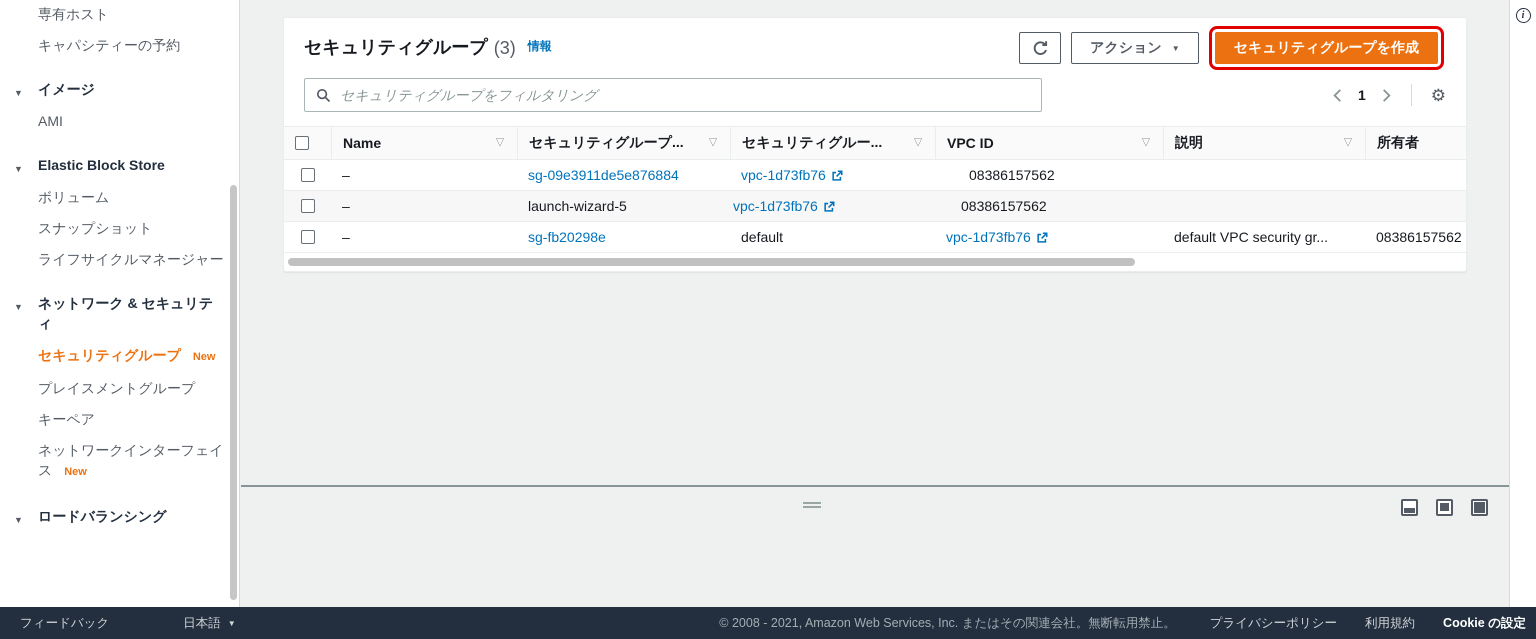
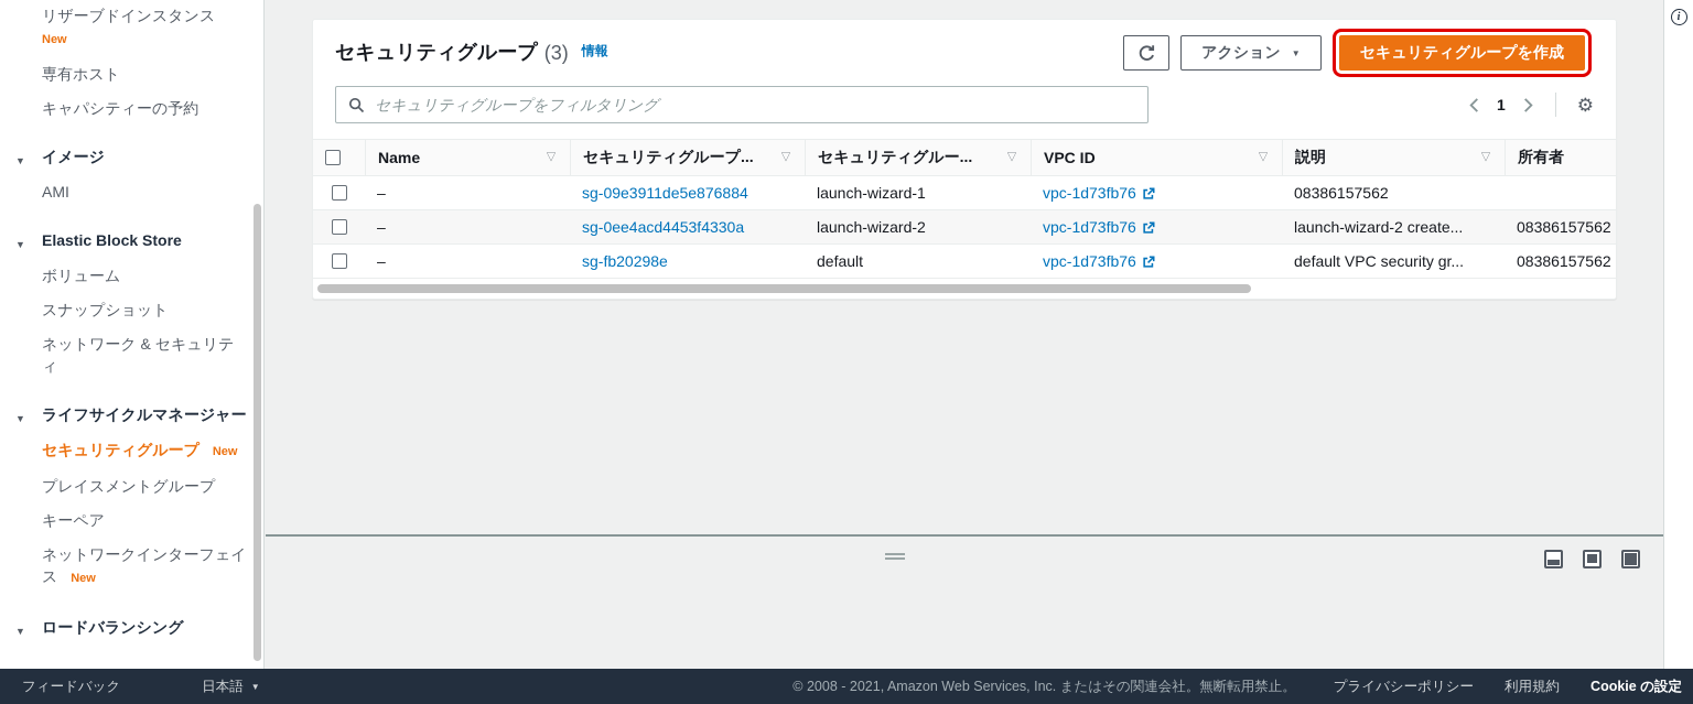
+ リザーブドインスタンス
+ New
  専有ホスト
  キャパシティーの予約
  ▼
  イメージ
  AMI
  ▼
  Elastic Block Store
  ボリューム
  スナップショット
- ライフサイクルマネージャー
+ ネットワーク & セキュリティ
  ▼
- ネットワーク & セキュリティ
+ ライフサイクルマネージャー
  セキュリティグループ New
  プレイスメントグループ
  キーペア
  ネットワークインターフェイス New
  ▼
  ロードバランシング
  セキュリティグループ
  (3)
  情報
  アクション
  ▼
  セキュリティグループを作成
  セキュリティグループをフィルタリング
  1
  ⚙
  Name
  ▽
  セキュリティグループ...
  ▽
  セキュリティグルー...
  ▽
  VPC ID
  ▽
  説明
  ▽
  所有者
  –
  sg-09e3911de5e876884
+ launch-wizard-1
  vpc-1d73fb76
  08386157562
  –
+ sg-0ee4acd4453f4330a
- launch-wizard-5
+ launch-wizard-2
  vpc-1d73fb76
+ launch-wizard-2 create...
  08386157562
  –
  sg-fb20298e
  default
  vpc-1d73fb76
  default VPC security gr...
  08386157562
  i
  フィードバック
  日本語
  ▼
  © 2008 - 2021, Amazon Web Services, Inc. またはその関連会社。無断転用禁止。
  プライバシーポリシー
  利用規約
  Cookie の設定
